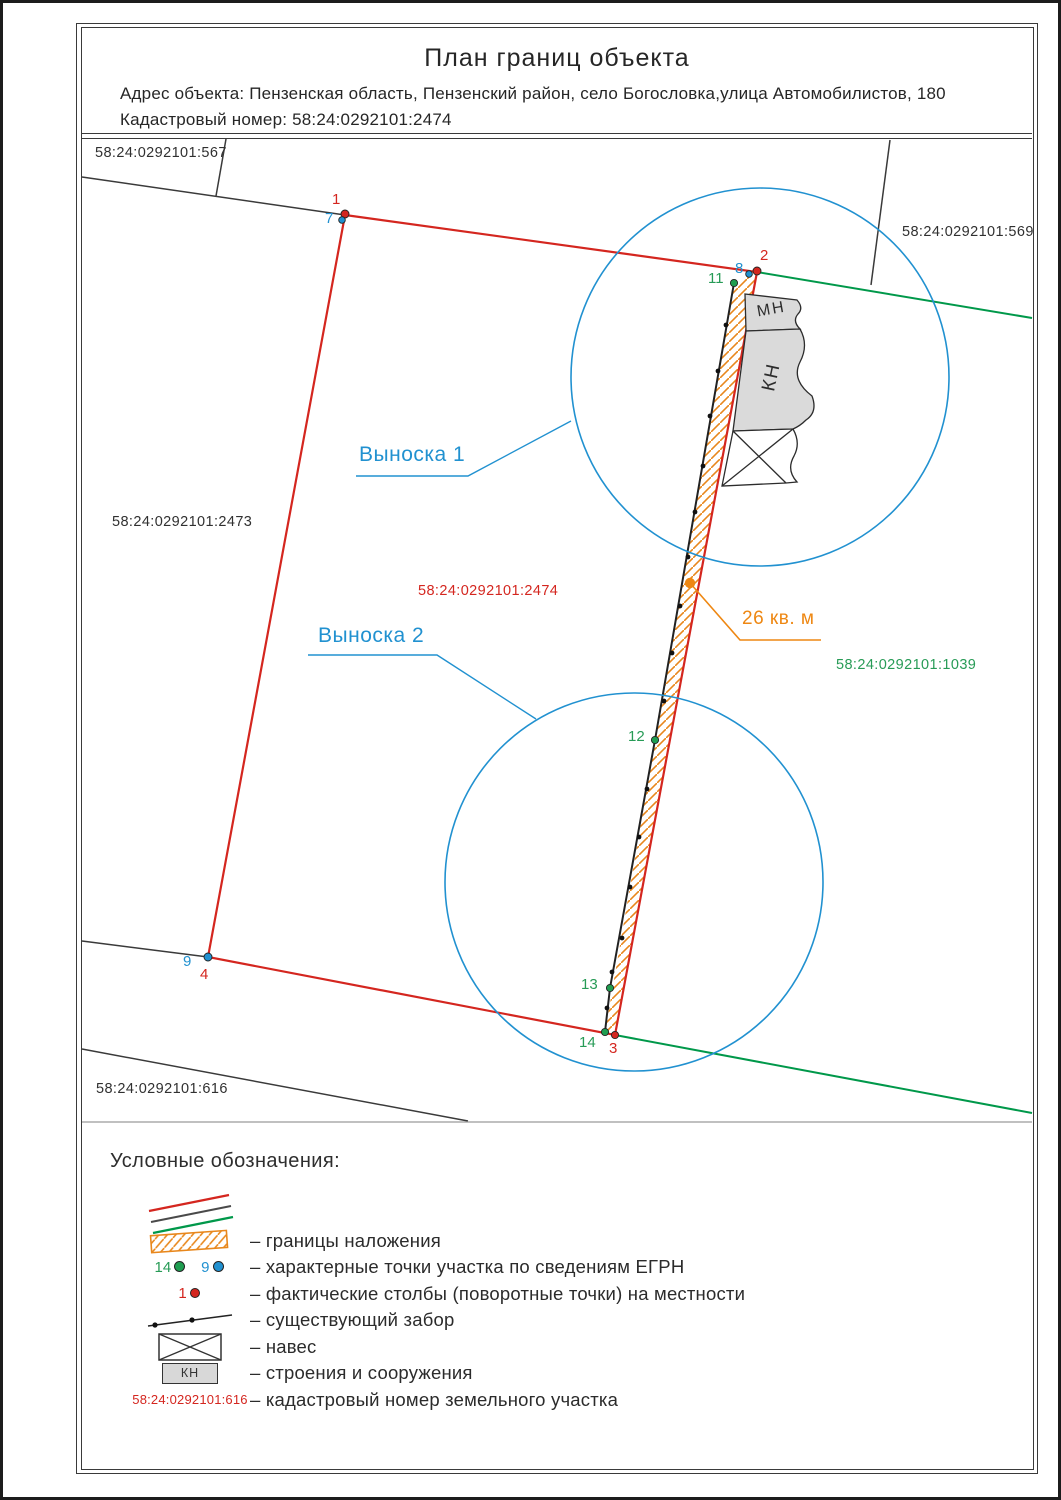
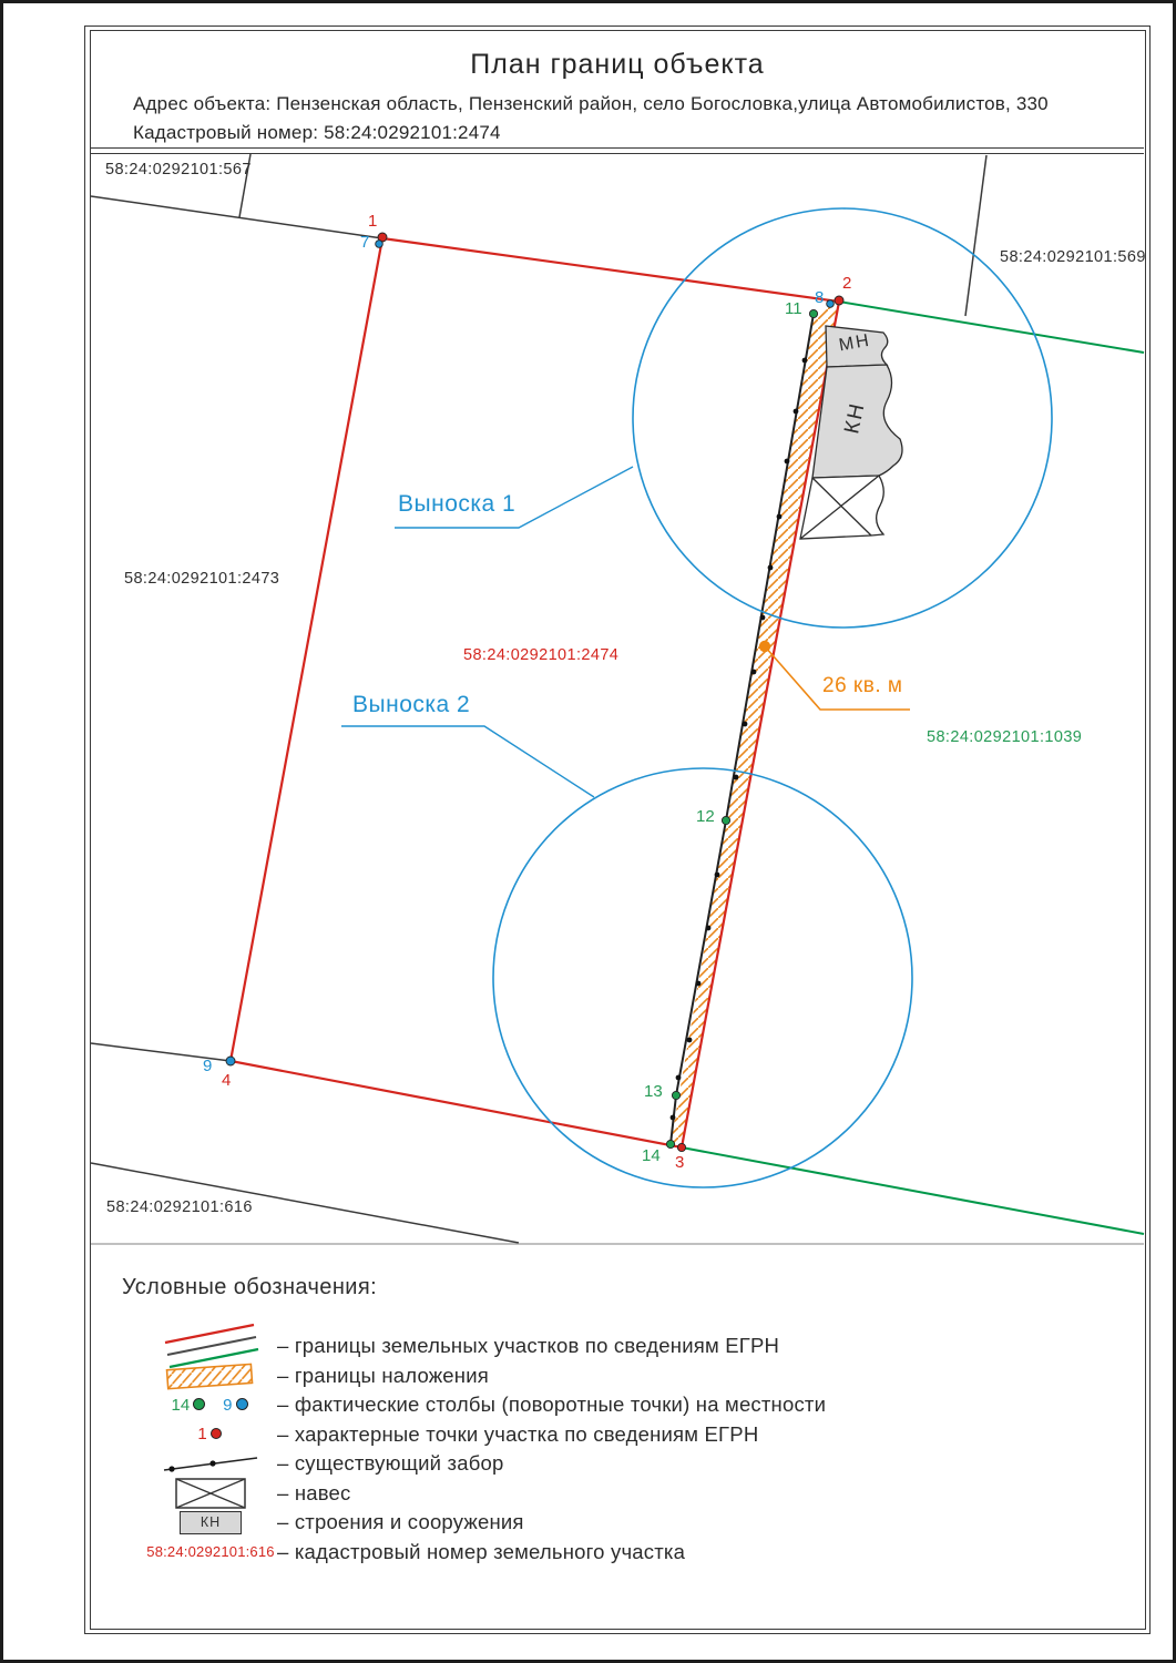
  План границ объекта
- Адрес объекта: Пензенская область, Пензенский район, село Богословка,улица Автомобилистов, 180
+ Адрес объекта: Пензенская область, Пензенский район, село Богословка,улица Автомобилистов, 330
  Кадастровый номер: 58:24:0292101:2474
  58:24:0292101:567
  58:24:0292101:569
  58:24:0292101:2473
  58:24:0292101:2474
  58:24:0292101:1039
  58:24:0292101:616
  Выноска 1
  Выноска 2
  26 кв. м
  1
  7
  2
  8
  11
  12
  13
  14
  3
  9
  4
  Условные обозначения:
+ – границы земельных участков по сведениям ЕГРН
  – границы наложения
  14
  9
- – характерные точки участка по сведениям ЕГРН
+ – фактические столбы (поворотные точки) на местности
  1
- – фактические столбы (поворотные точки) на местности
+ – характерные точки участка по сведениям ЕГРН
  – существующий забор
  – навес
  КН
  – строения и сооружения
  58:24:0292101:616
  – кадастровый номер земельного участка
